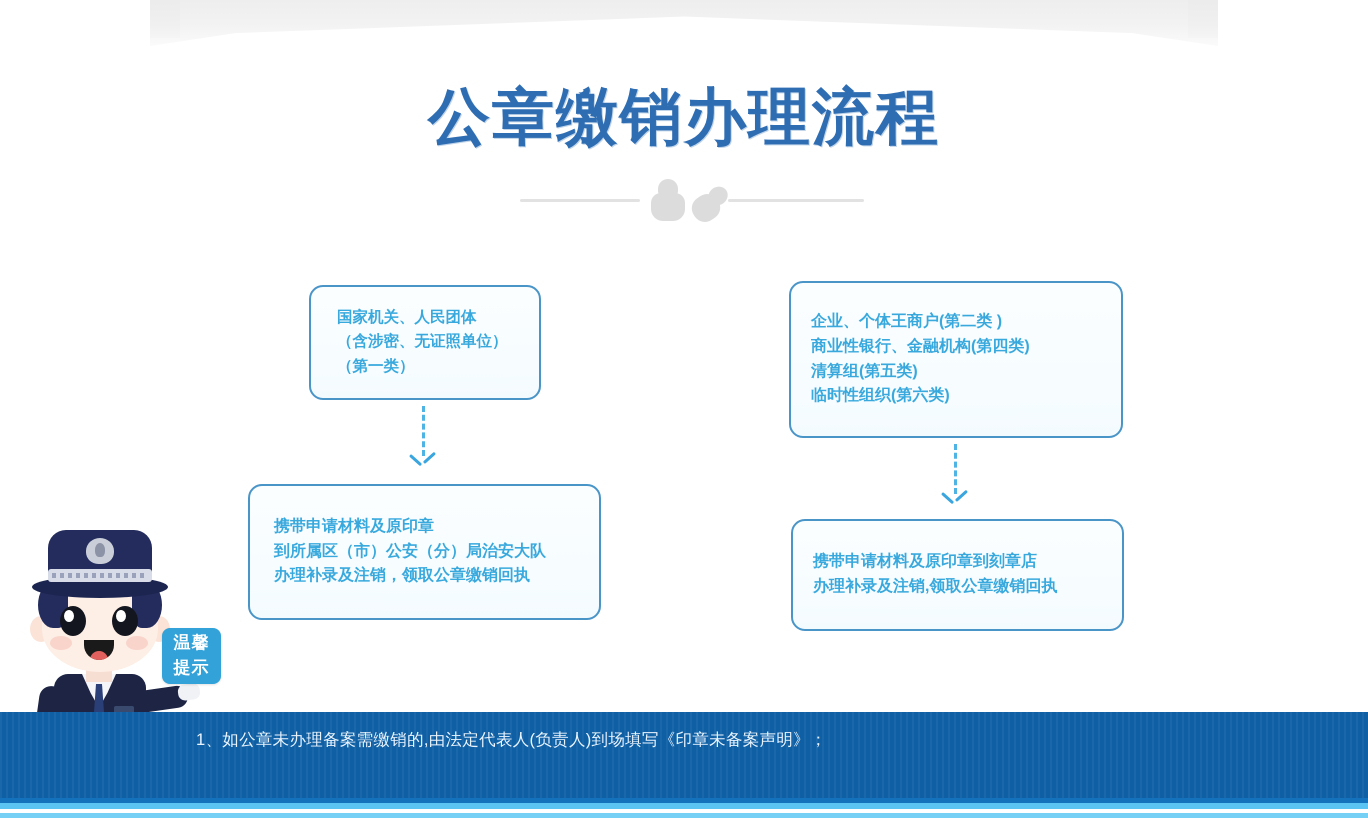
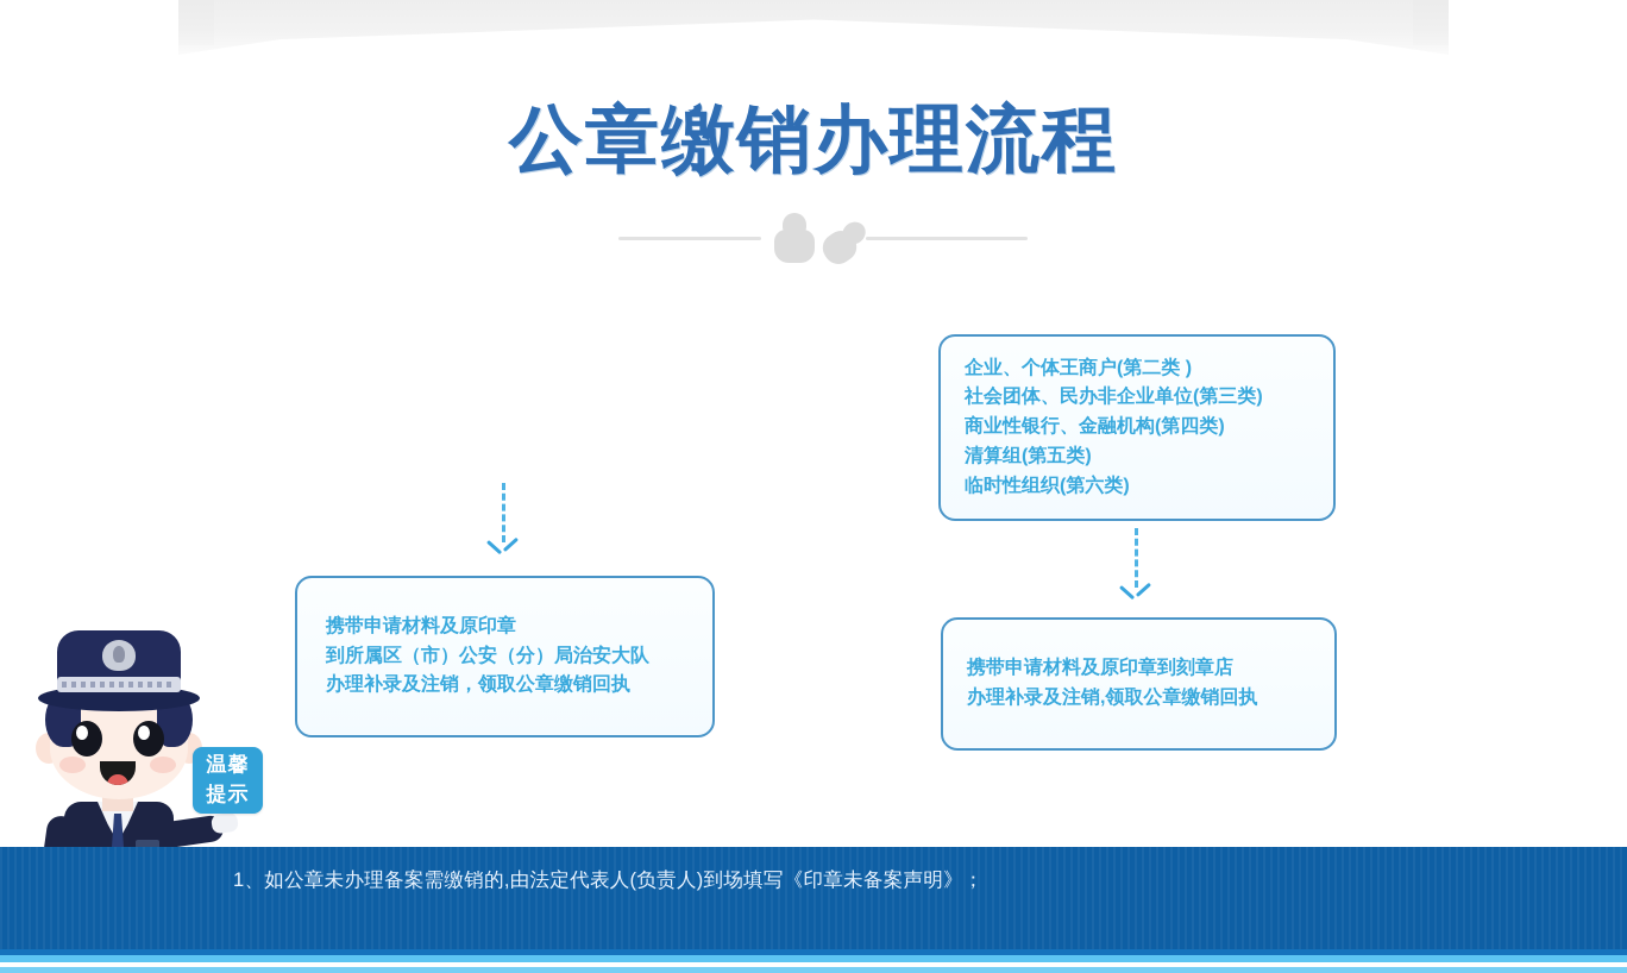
  公章缴销办理流程
- 国家机关、人民团体
- （含涉密、无证照单位）
- （第一类）
  携带申请材料及原印章
  到所属区（市）公安（分）局治安大队
  办理补录及注销，领取公章缴销回执
  企业、个体王商户(第二类 )
+ 社会团体、民办非企业单位(第三类)
  商业性银行、金融机构(第四类)
  清算组(第五类)
  临时性组织(第六类)
  携带申请材料及原印章到刻章店
  办理补录及注销,领取公章缴销回执
  温馨
  提示
  1、如公章未办理备案需缴销的,由法定代表人(负责人)到场填写《印章未备案声明》；
